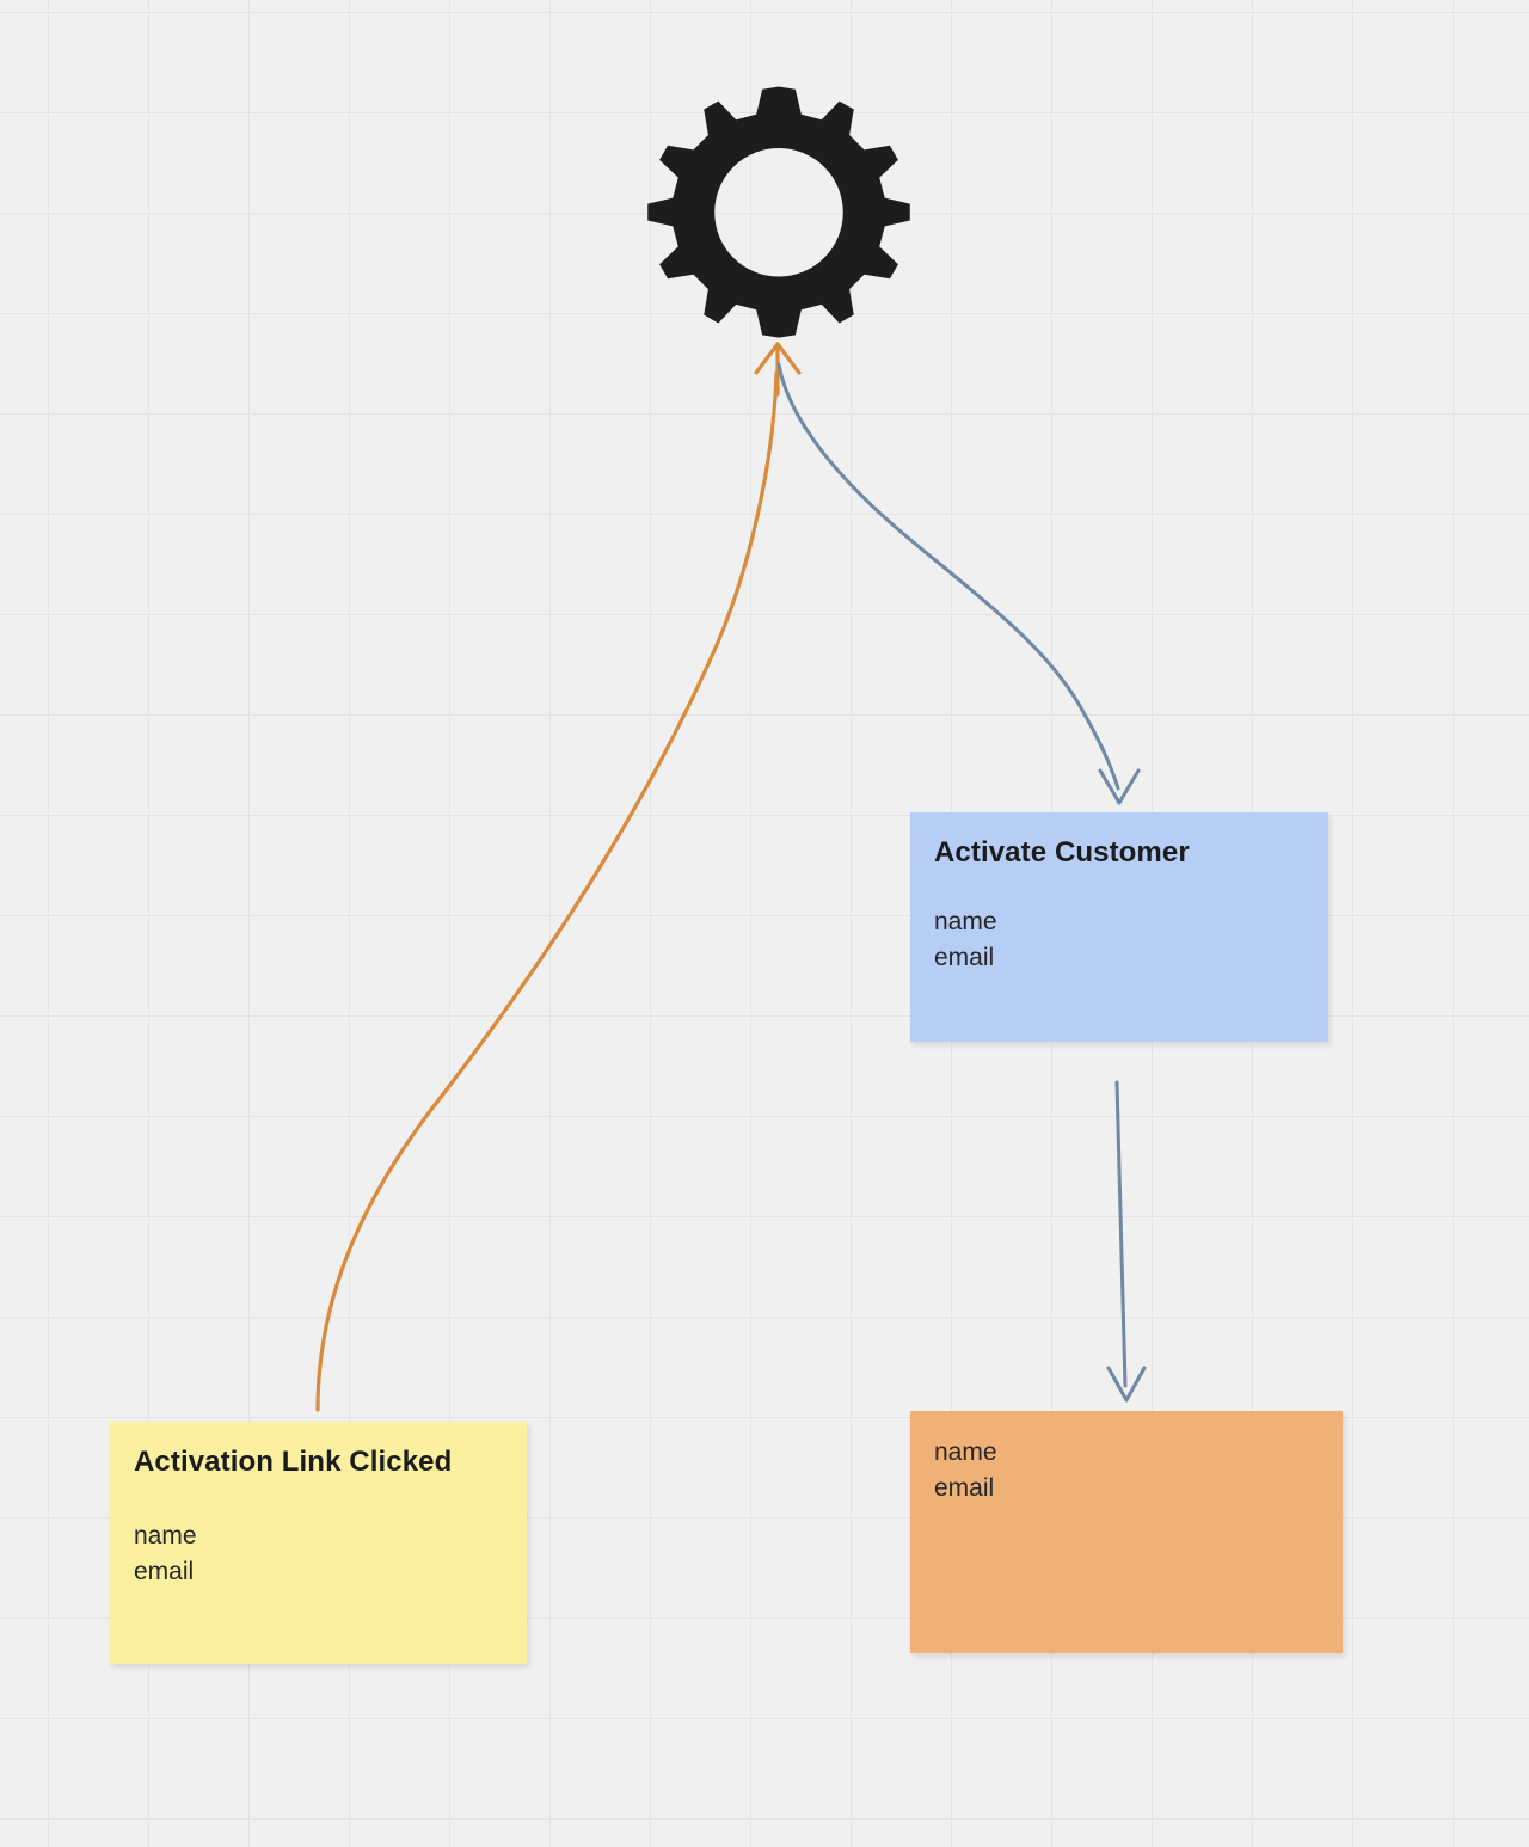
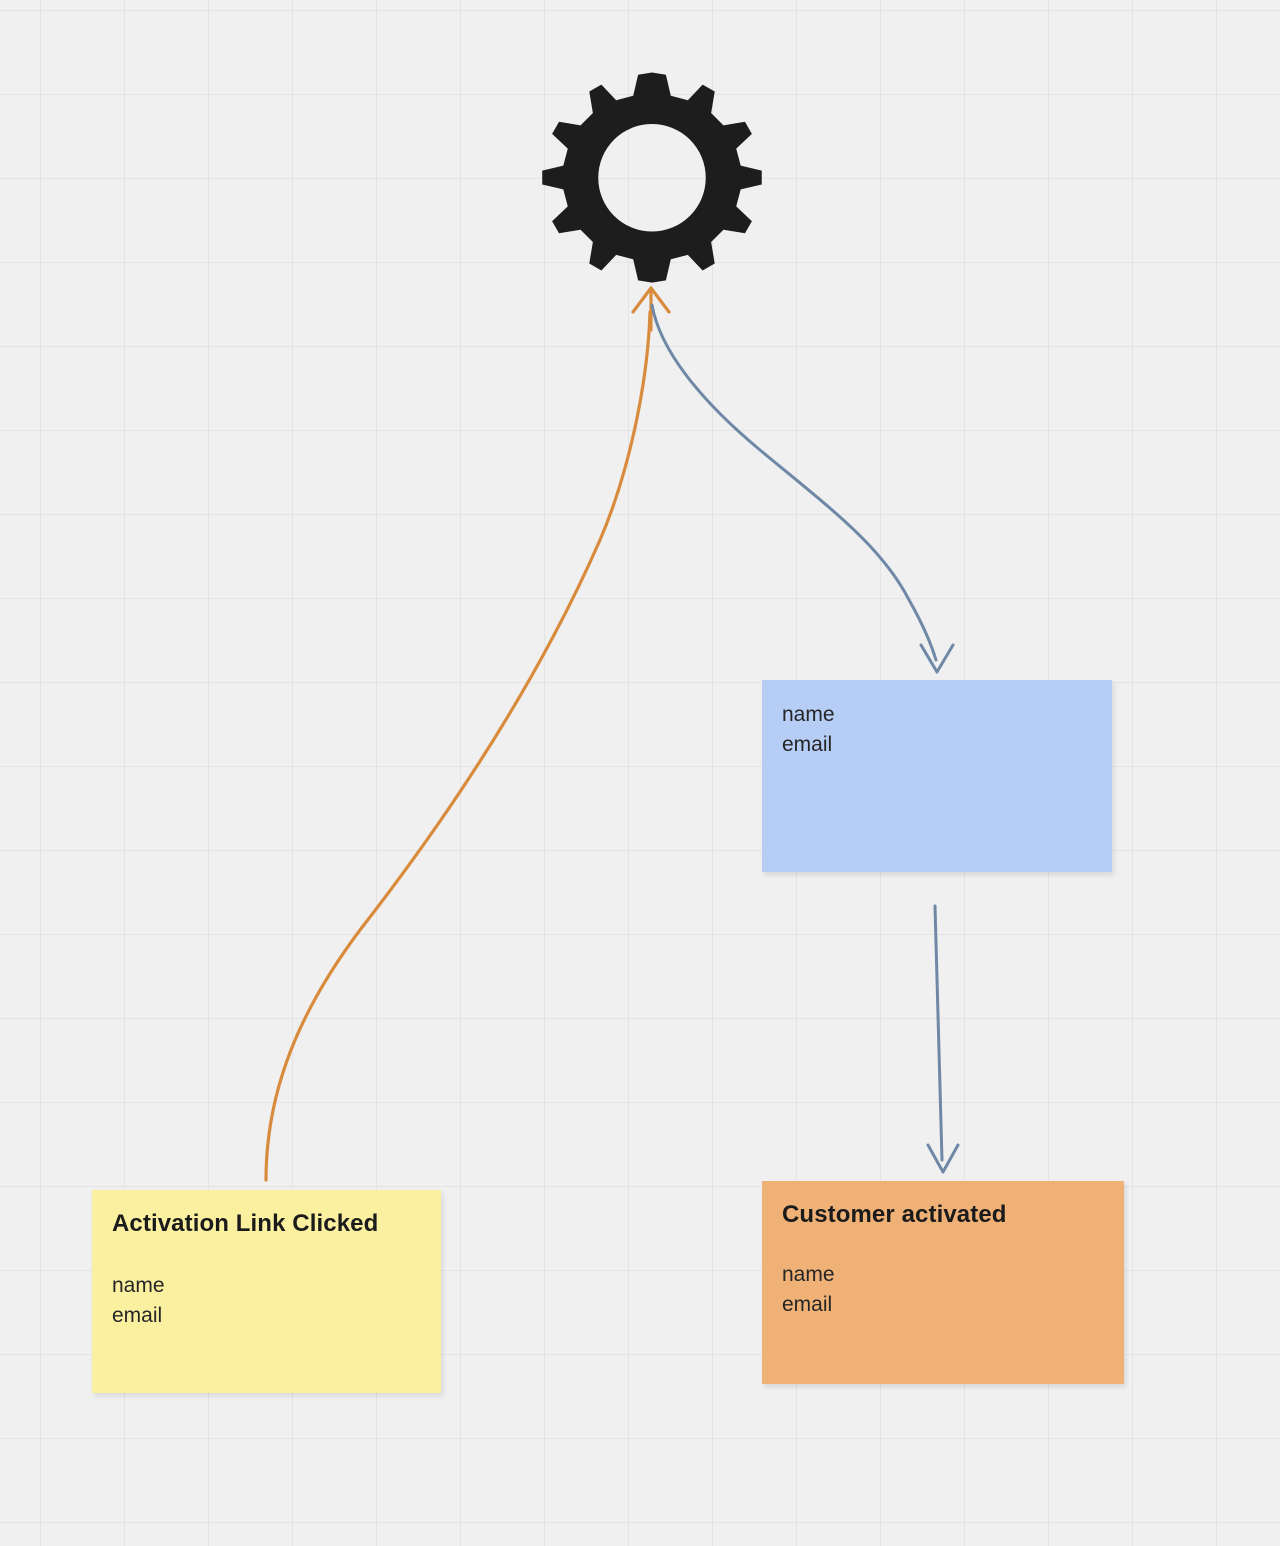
- Activate Customer
  name
  email
  Activation Link Clicked
  name
  email
+ Customer activated
  name
  email
